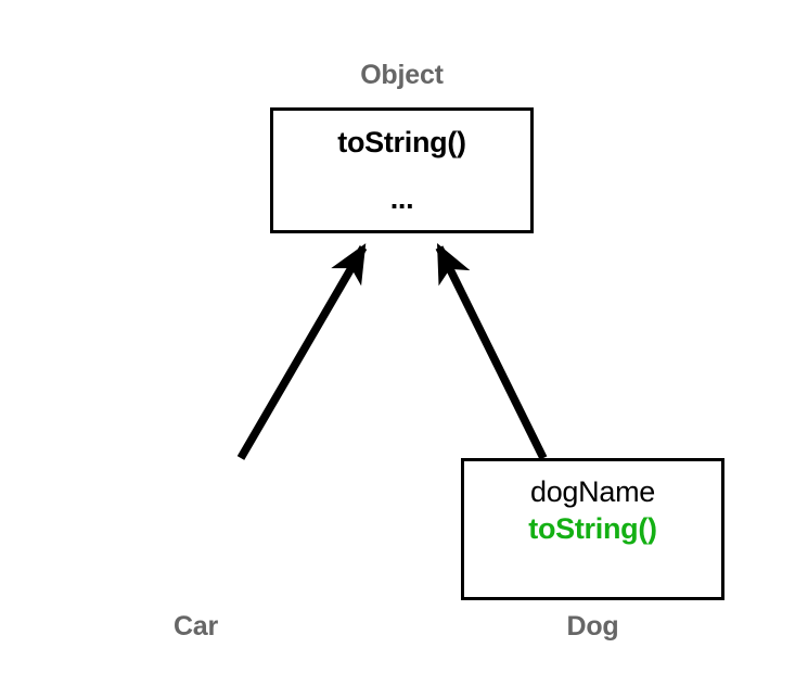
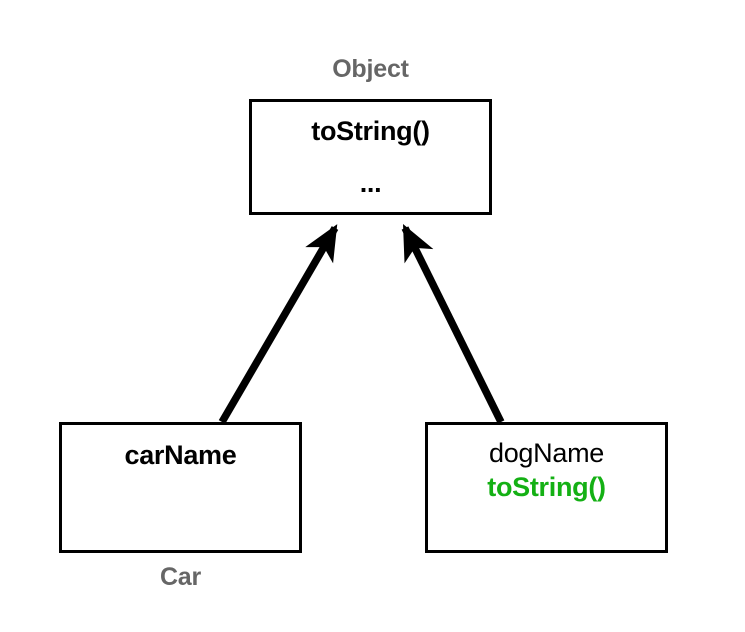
  Object
  toString()
  ...
+ carName
  Car
  dogName
  toString()
- Dog
